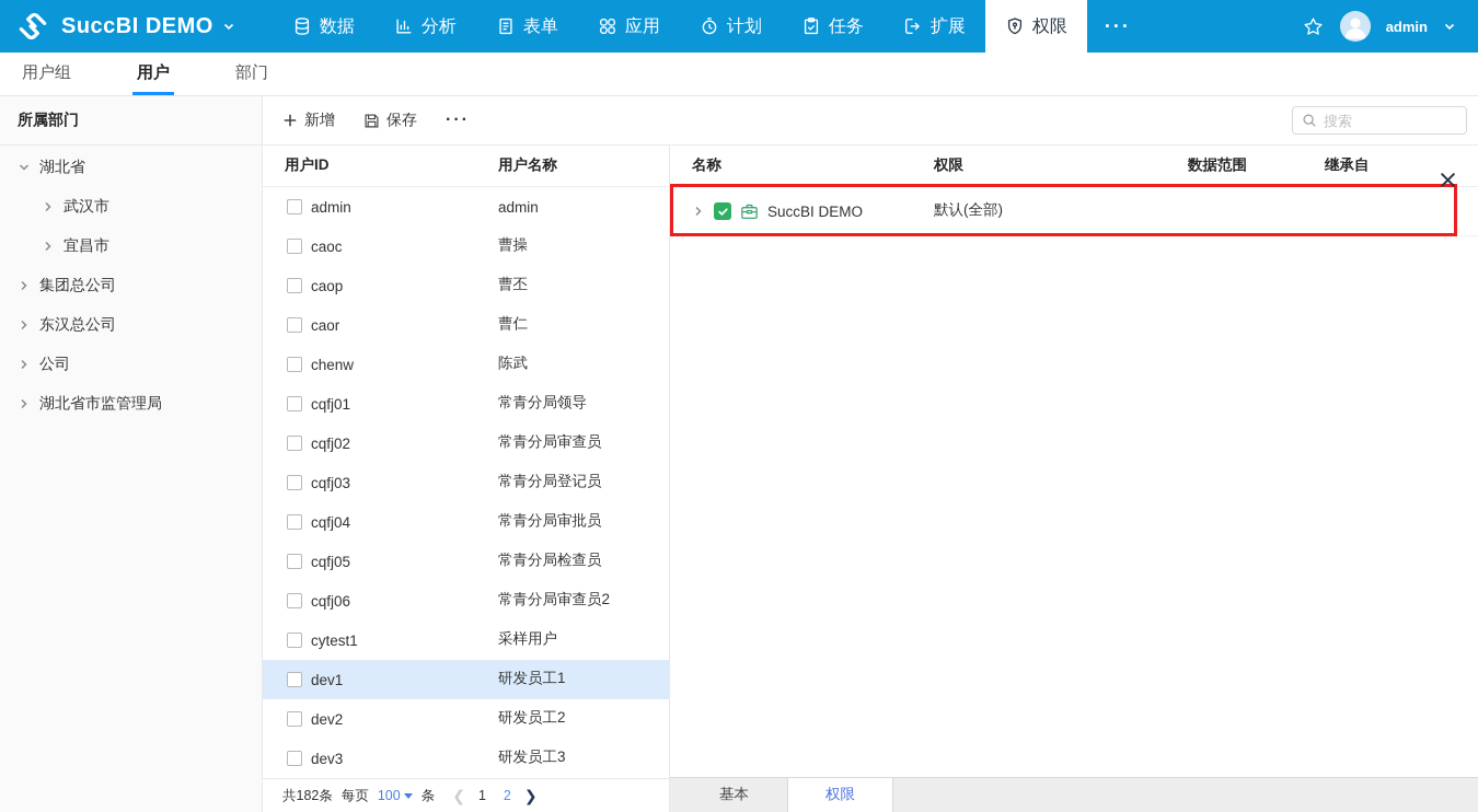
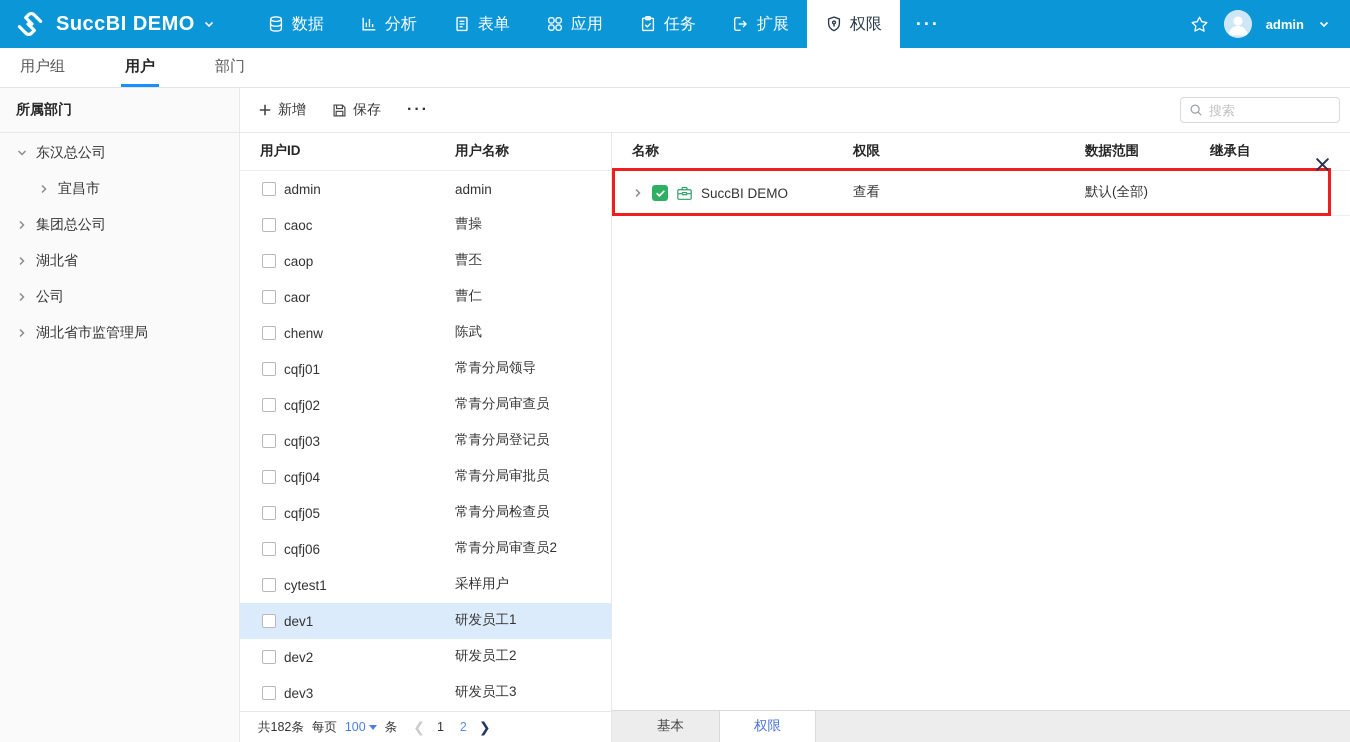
  SuccBI DEMO
  数据
  分析
  表单
  应用
- 计划
  任务
  扩展
  权限
  ···
  admin
  用户组
  用户
  部门
  所属部门
- 湖北省
+ 东汉总公司
- 武汉市
  宜昌市
  集团总公司
- 东汉总公司
+ 湖北省
  公司
  湖北省市监管理局
  新增
  保存
  ···
  搜索
  用户ID
  用户名称
  admin
  admin
  caoc
  曹操
  caop
  曹丕
  caor
  曹仁
  chenw
  陈武
  cqfj01
  常青分局领导
  cqfj02
  常青分局审查员
  cqfj03
  常青分局登记员
  cqfj04
  常青分局审批员
  cqfj05
  常青分局检查员
  cqfj06
  常青分局审查员2
  cytest1
  采样用户
  dev1
  研发员工1
  dev2
  研发员工2
  dev3
  研发员工3
  共182条
  每页
  100
  条
  ❮︎
  1
  2
  ❯︎
  名称
  权限
  数据范围
  继承自
  SuccBI DEMO
+ 查看
  默认(全部)
  基本
  权限
